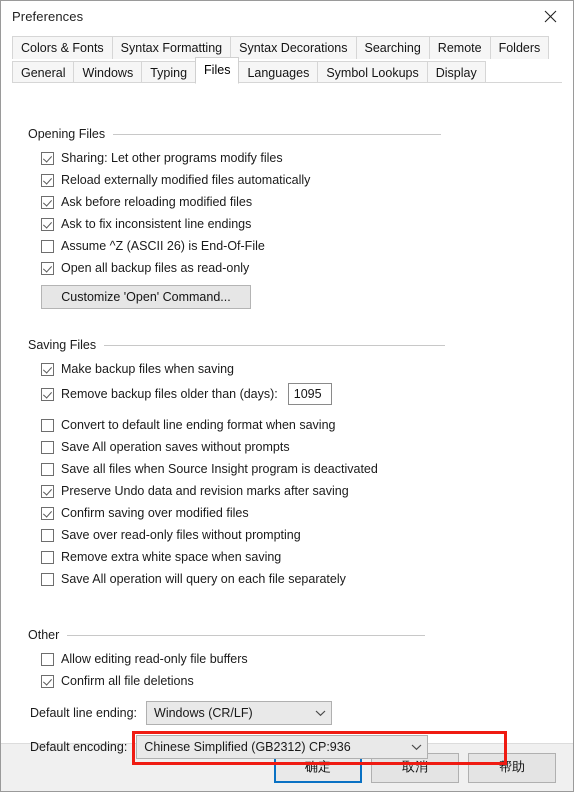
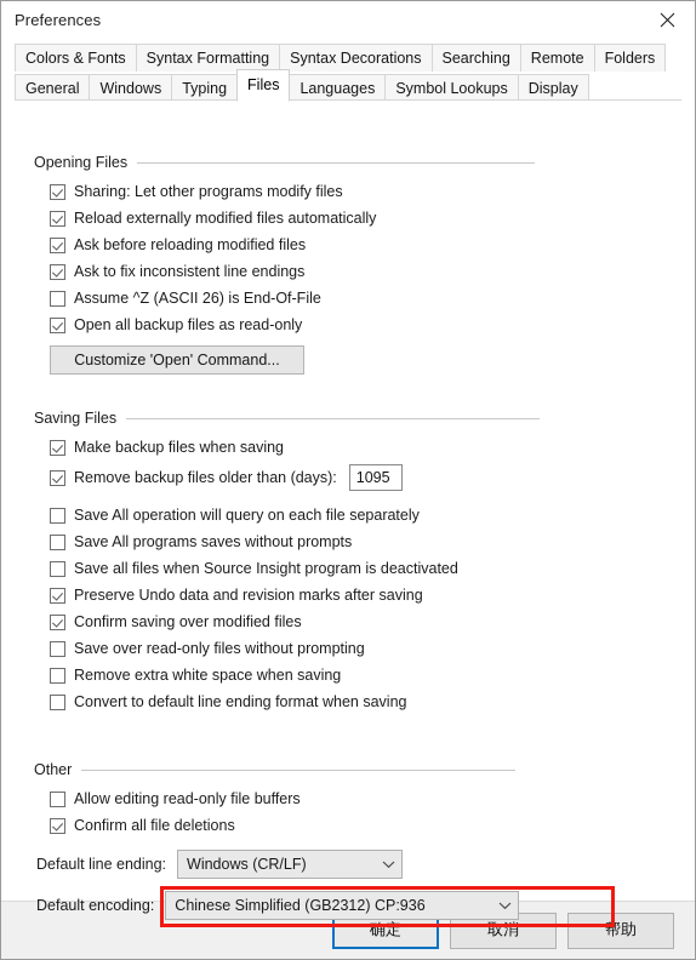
  Preferences
  Colors & Fonts
  Syntax Formatting
  Syntax Decorations
  Searching
  Remote
  Folders
  General
  Windows
  Typing
  Files
  Languages
  Symbol Lookups
  Display
  Opening Files
  Sharing: Let other programs modify files
  Reload externally modified files automatically
  Ask before reloading modified files
  Ask to fix inconsistent line endings
  Assume ^Z (ASCII 26) is End-Of-File
  Open all backup files as read-only
  Customize 'Open' Command...
  Saving Files
  Make backup files when saving
  Remove backup files older than (days):
  1095
- Convert to default line ending format when saving
+ Save All operation will query on each file separately
- Save All operation saves without prompts
+ Save All programs saves without prompts
  Save all files when Source Insight program is deactivated
  Preserve Undo data and revision marks after saving
  Confirm saving over modified files
  Save over read-only files without prompting
  Remove extra white space when saving
- Save All operation will query on each file separately
+ Convert to default line ending format when saving
  Other
  Allow editing read-only file buffers
  Confirm all file deletions
  Default line ending:
  Windows (CR/LF)
  Default encoding:
  Chinese Simplified (GB2312) CP:936
  确定
  取消
  帮助
